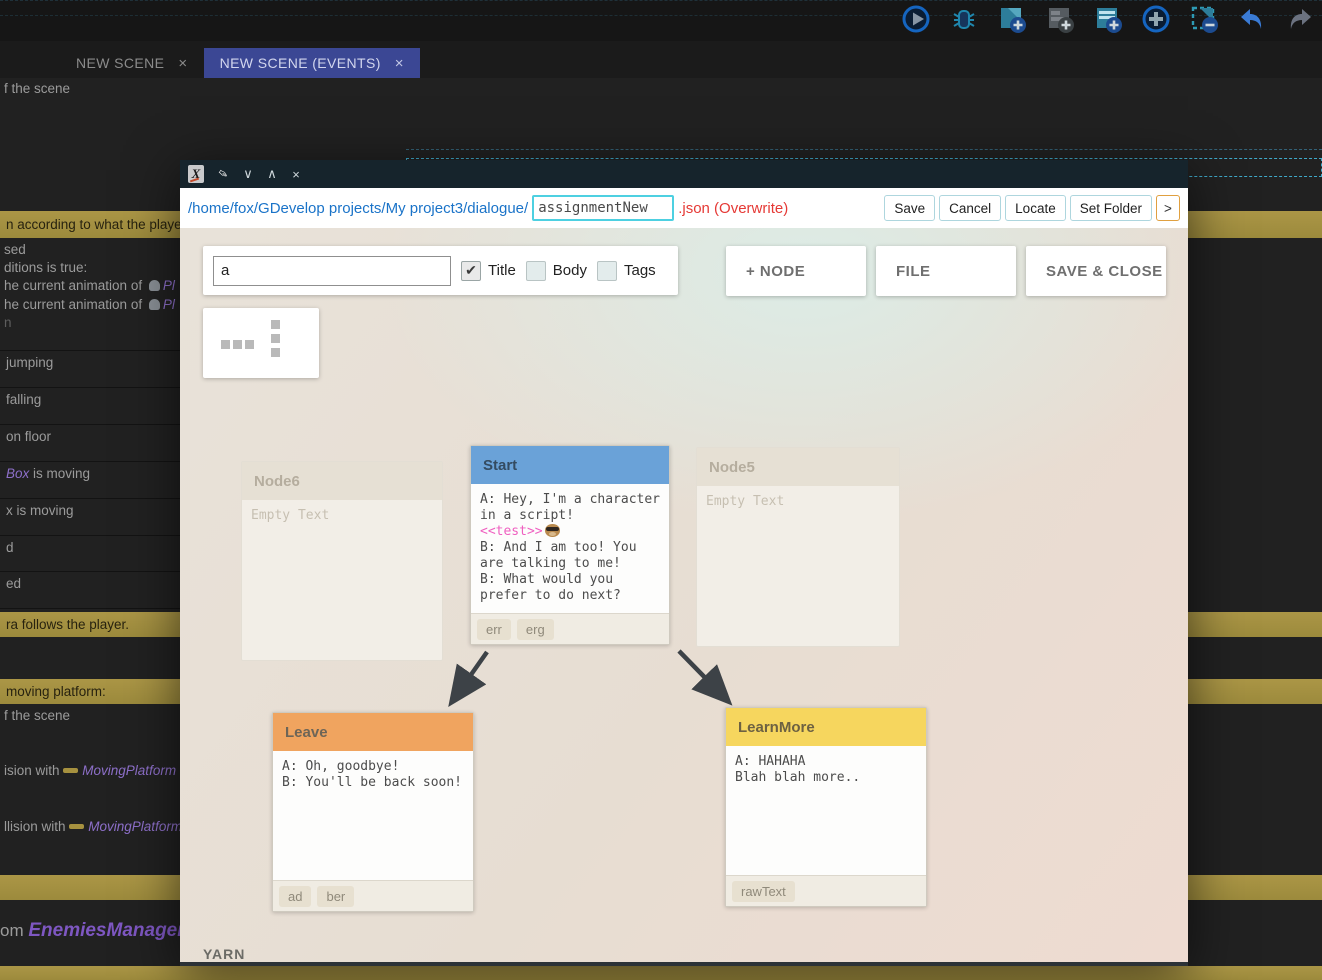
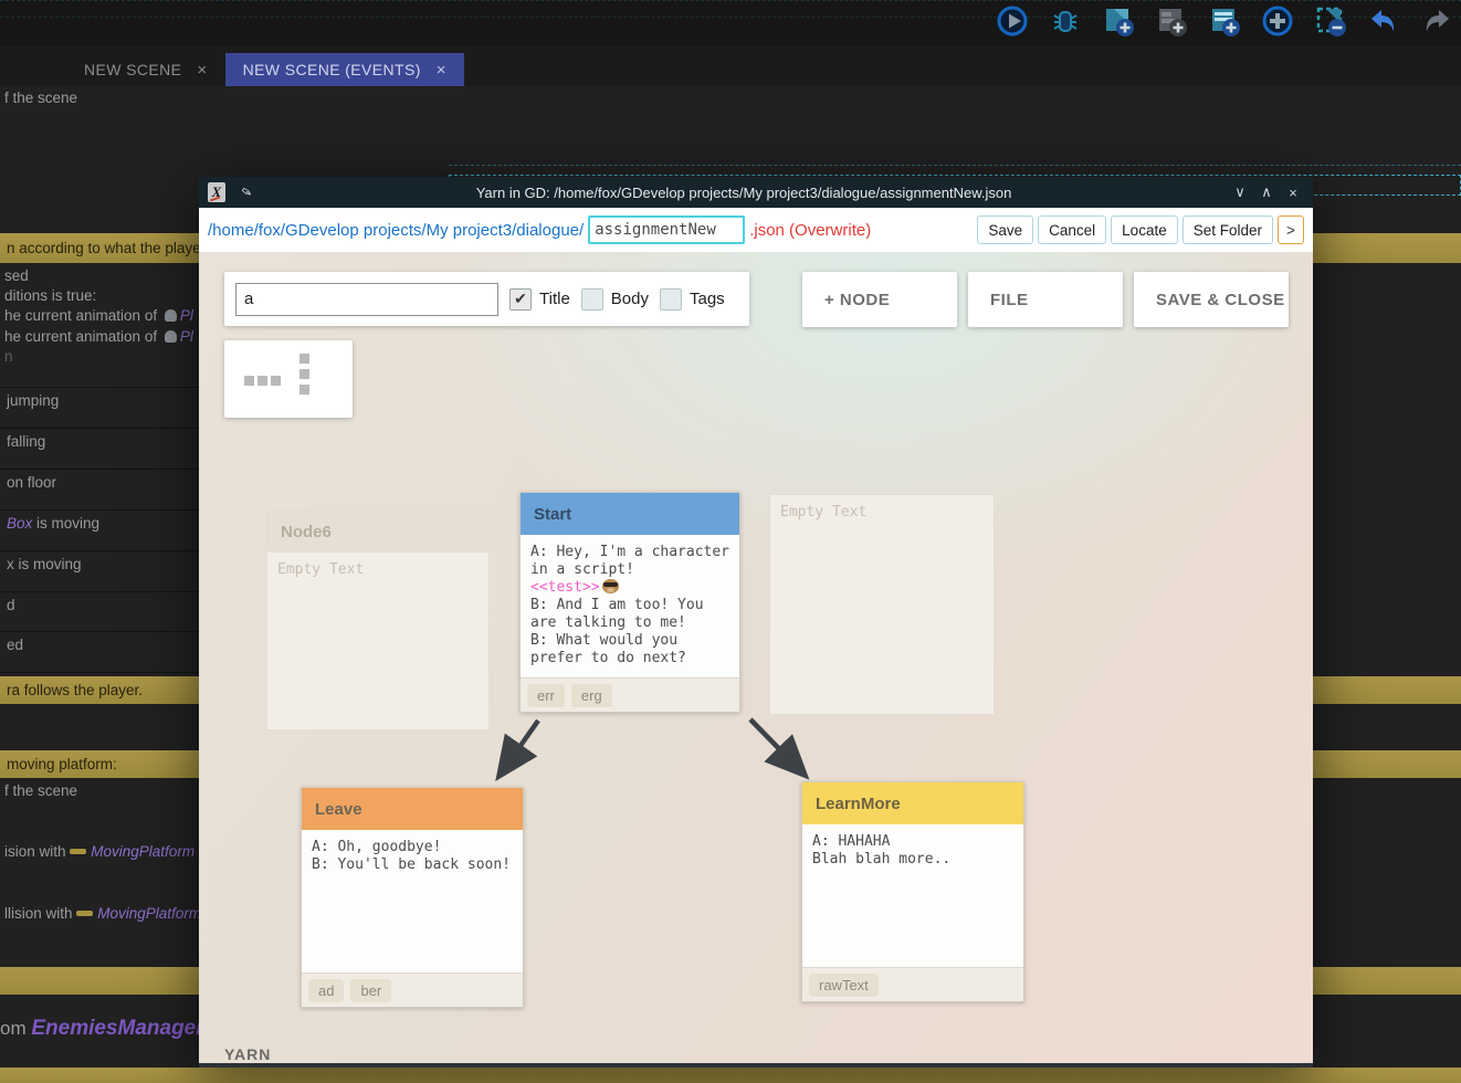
  NEW SCENE
  ×
  NEW SCENE (EVENTS)
  ×
  f the scene
  n according to what the playe
  sed
  ditions is true:
  he current animation of Pl
  he current animation of Pl
  n
  jumping
  falling
  on floor
  Box is moving
  x is moving
  d
  ed
  ra follows the player.
  moving platform:
  f the scene
  ision with MovingPlatform
  llision with MovingPlatform
  om EnemiesManage
  X
+ Yarn in GD: /home/fox/GDevelop projects/My project3/dialogue/assignmentNew.json
  ∨
  ∧
  ×
  /home/fox/GDevelop projects/My project3/dialogue/
  assignmentNew
  .json (Overwrite)
  Save
  Cancel
  Locate
  Set Folder
  >
  a
  ✔
  Title
  Body
  Tags
  + NODE
  FILE
  SAVE & CLOSE
  Node6
  Empty Text
  Start
  A: Hey, I'm a character
  in a script!
  <<test>>
  B: And I am too! You
  are talking to me!
  B: What would you
  prefer to do next?
  err
  erg
- Node5
  Empty Text
  Leave
  A: Oh, goodbye!
  B: You'll be back soon!
  ad
  ber
  LearnMore
  A: HAHAHA
  Blah blah more..
  rawText
  YARN
